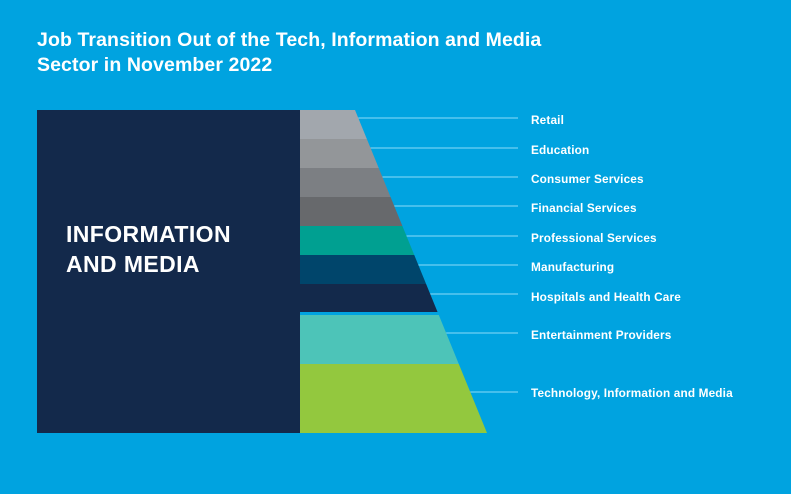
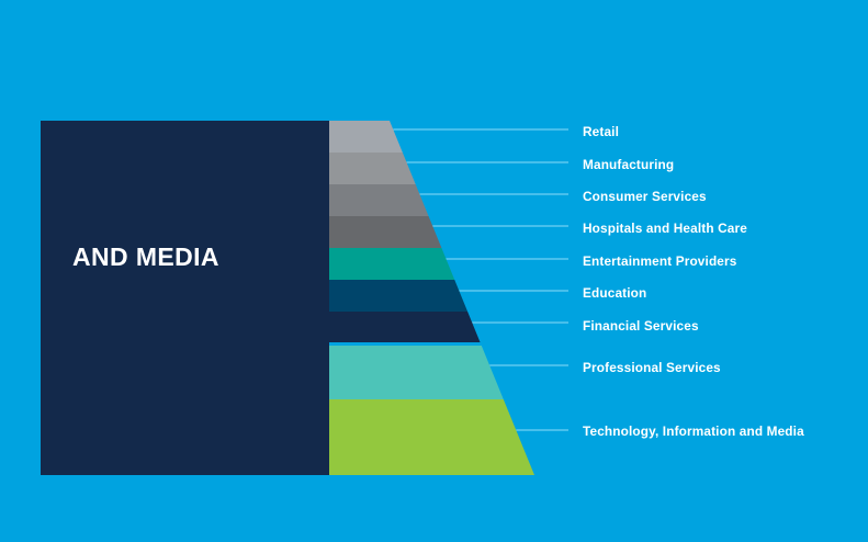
- Job Transition Out of the Tech, Information and Media
- Sector in November 2022
- INFORMATION
  AND MEDIA
  Retail
- Education
+ Manufacturing
  Consumer Services
- Financial Services
+ Hospitals and Health Care
- Professional Services
+ Entertainment Providers
- Manufacturing
+ Education
- Hospitals and Health Care
+ Financial Services
- Entertainment Providers
+ Professional Services
  Technology, Information and Media
